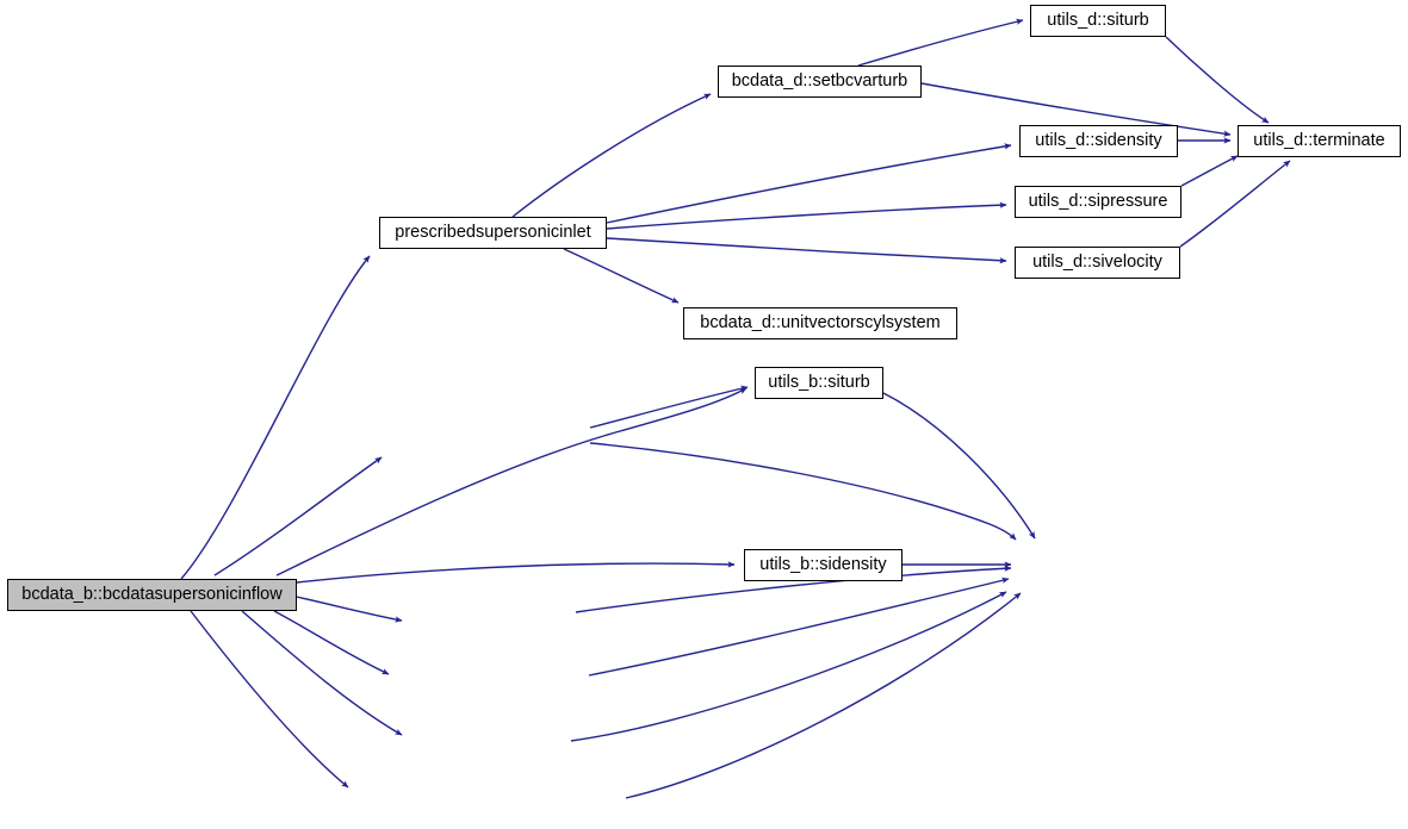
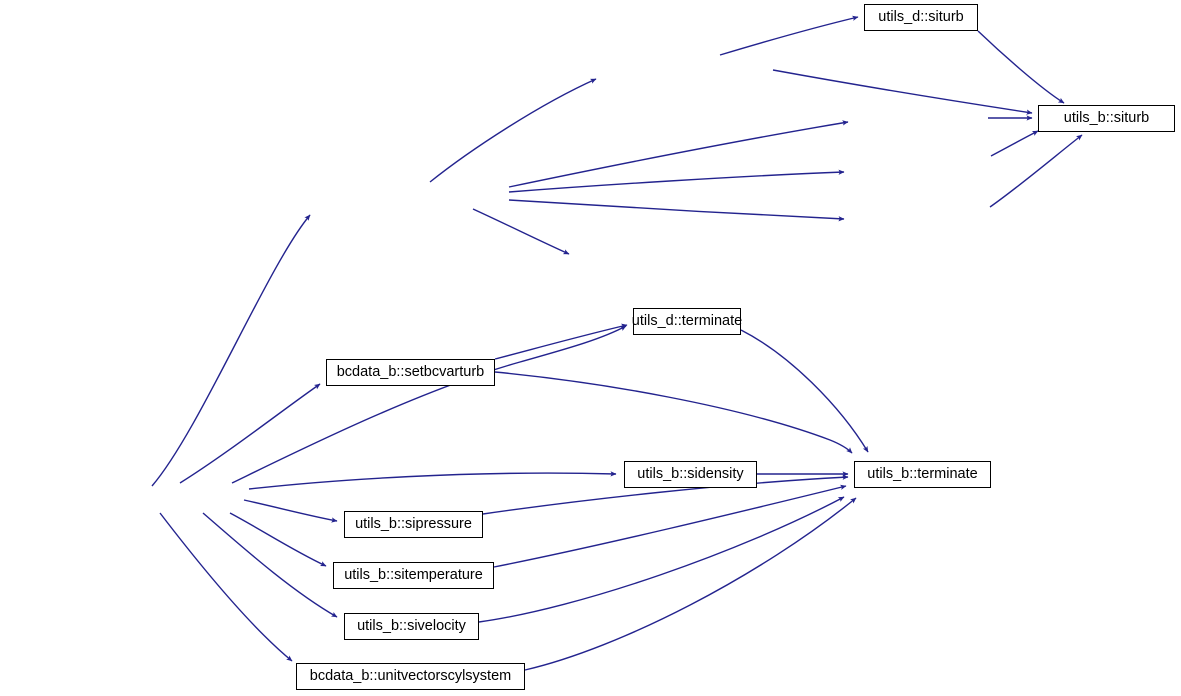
- bcdata_b::bcdatasupersonicinflow
- prescribedsupersonicinlet
- bcdata_d::setbcvarturb
  utils_d::siturb
- utils_d::terminate
+ utils_b::siturb
- utils_d::sidensity
- utils_d::sipressure
- utils_d::sivelocity
- bcdata_d::unitvectorscylsystem
- utils_b::siturb
+ utils_d::terminate
+ bcdata_b::setbcvarturb
  utils_b::sidensity
+ utils_b::terminate
+ utils_b::sipressure
+ utils_b::sitemperature
+ utils_b::sivelocity
+ bcdata_b::unitvectorscylsystem
